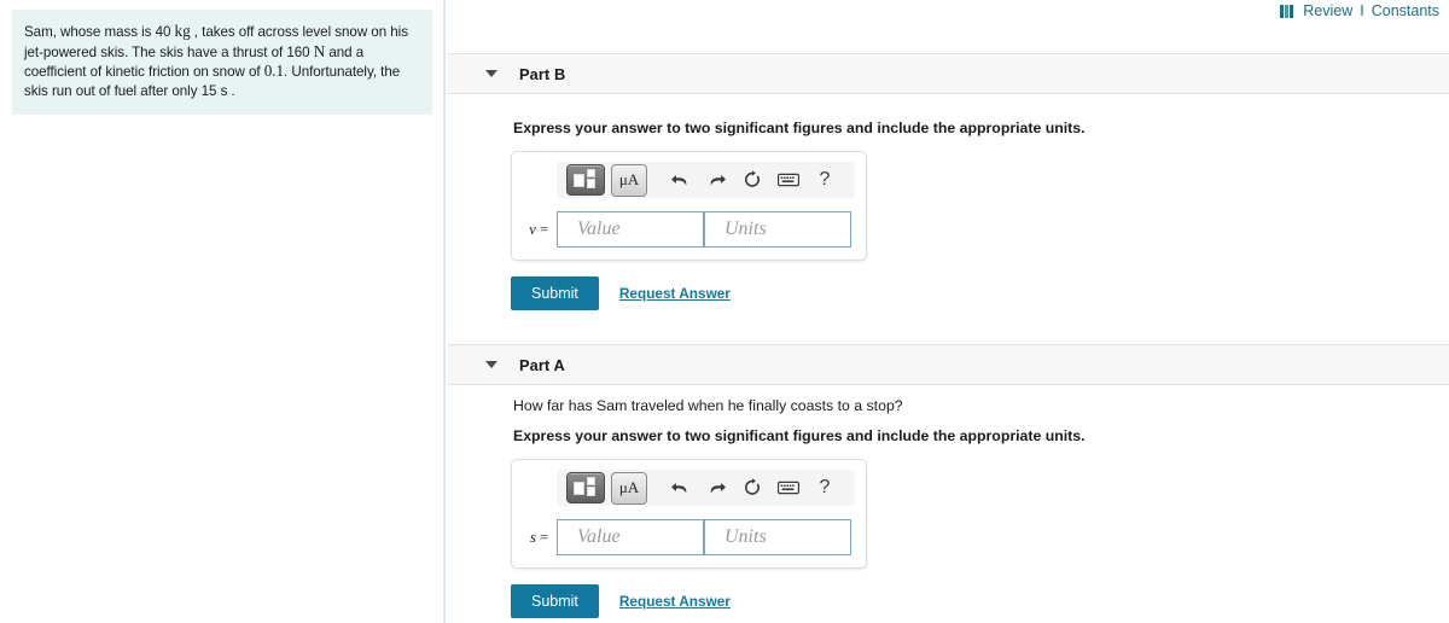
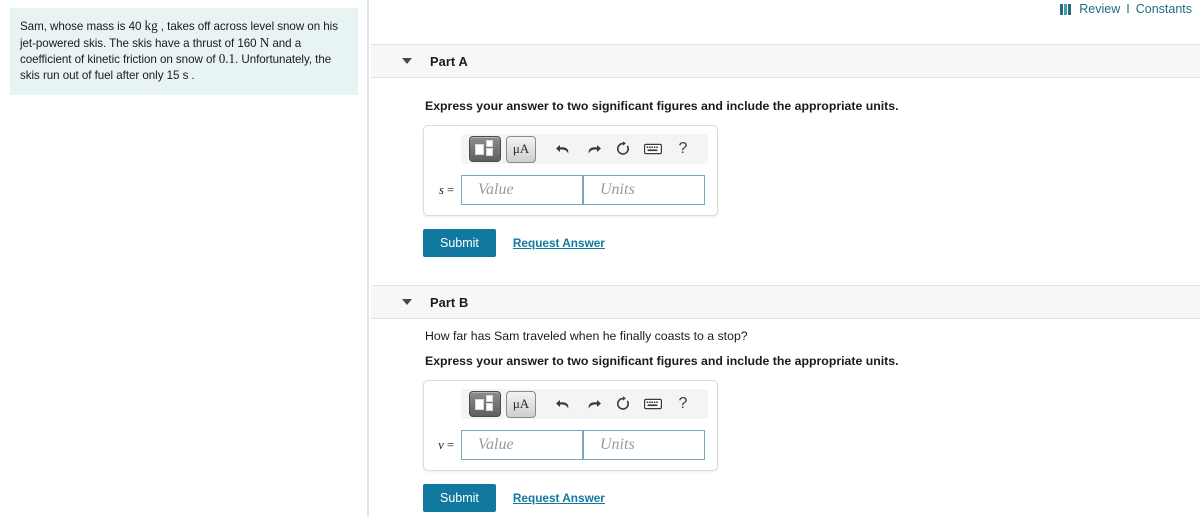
  Sam, whose mass is 40 kg , takes off across level snow on his jet-powered skis. The skis have a thrust of 160 N and a coefficient of kinetic friction on snow of 0.1. Unfortunately, the skis run out of fuel after only 15 s .
  Review
  I
  Constants
- Part B
+ Part A
  Express your answer to two significant figures and include the appropriate units.
  μA
  ?
- v =
+ s =
  Value
  Units
  Submit
  Request Answer
- Part A
+ Part B
  How far has Sam traveled when he finally coasts to a stop?
  Express your answer to two significant figures and include the appropriate units.
  μA
  ?
- s =
+ v =
  Value
  Units
  Submit
  Request Answer
